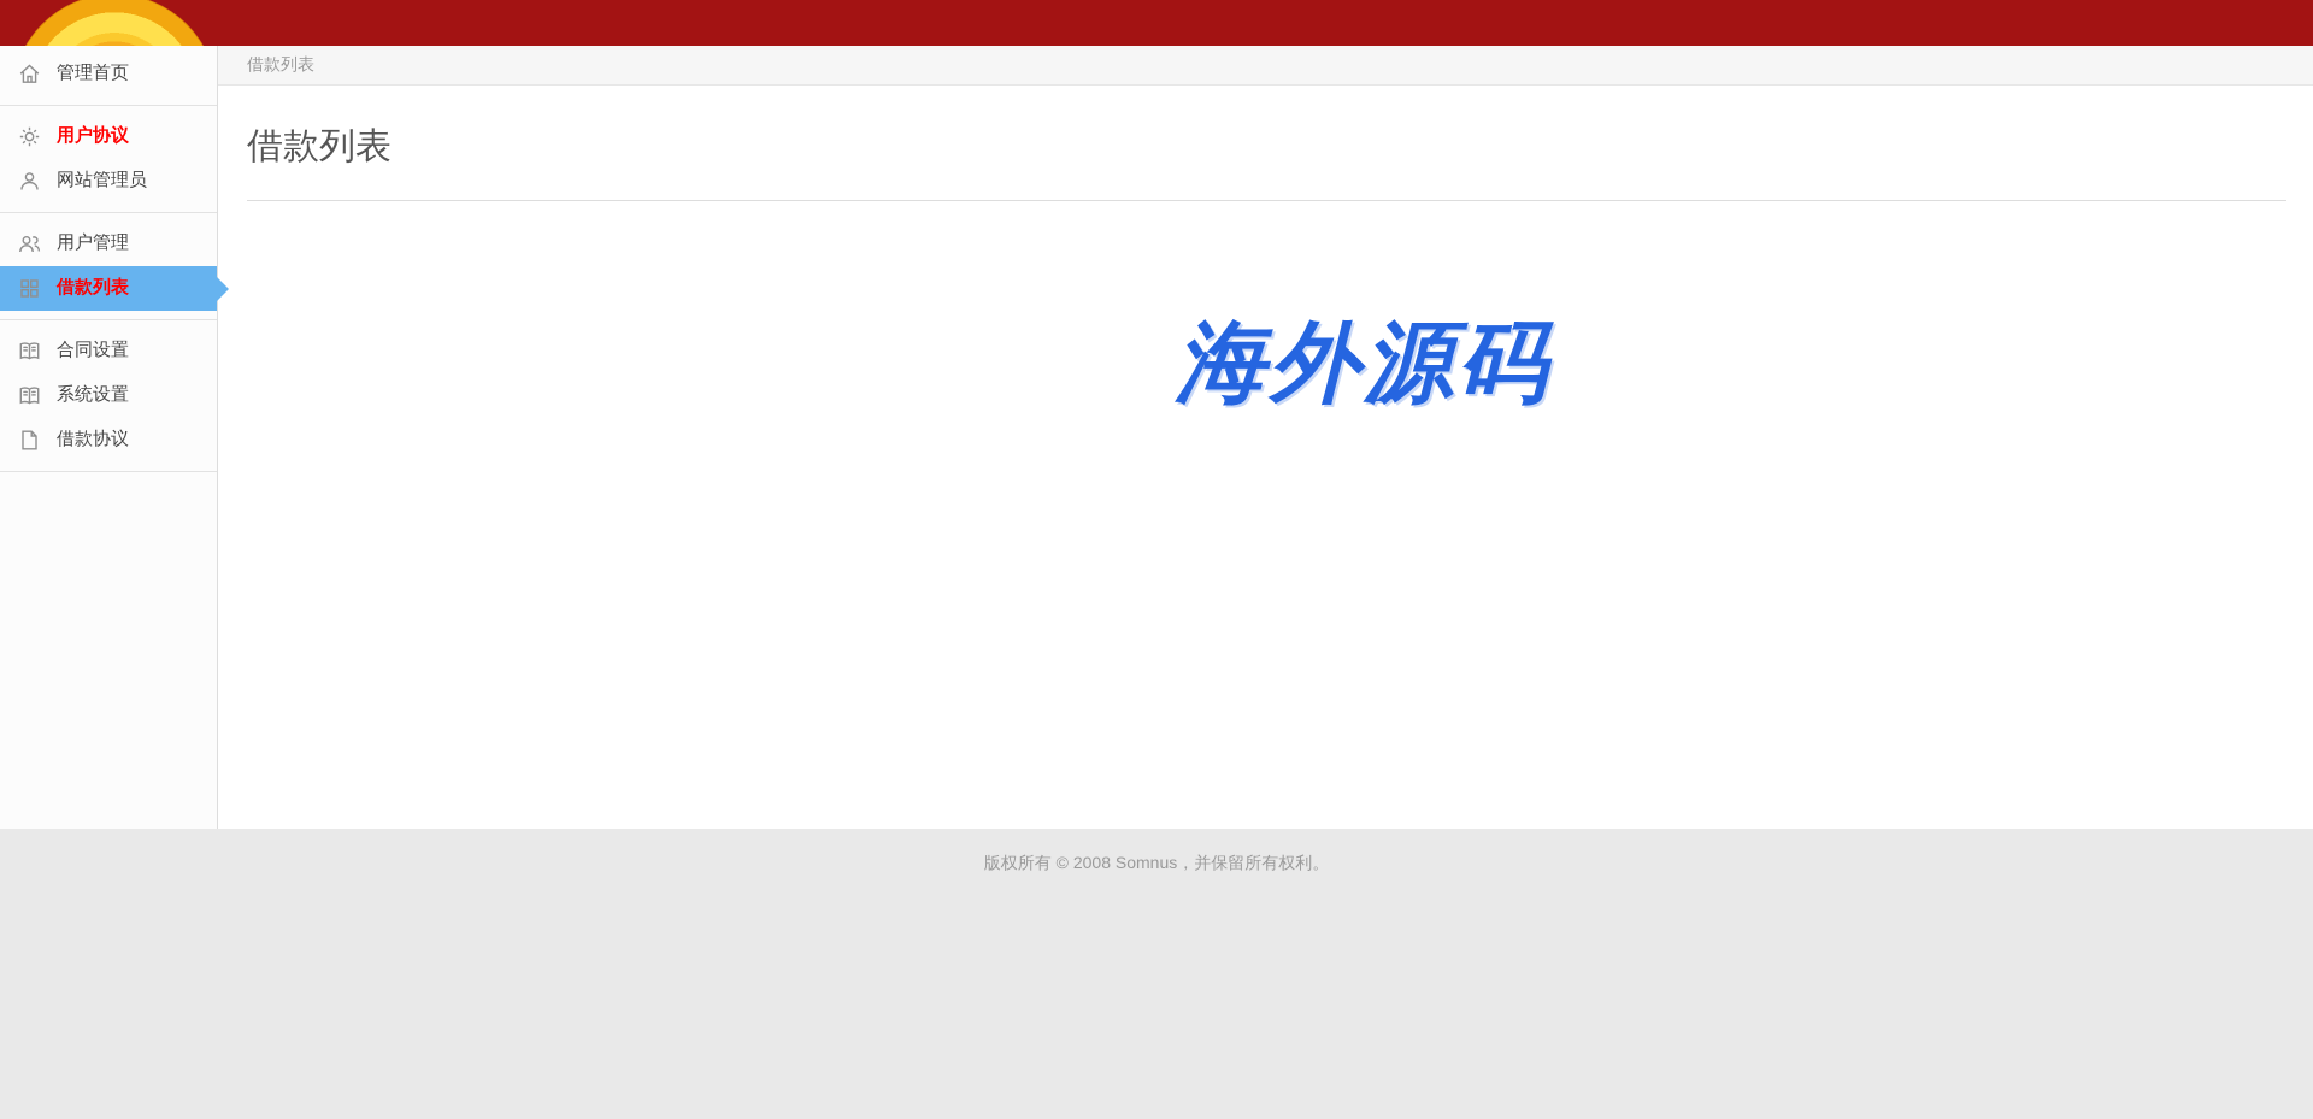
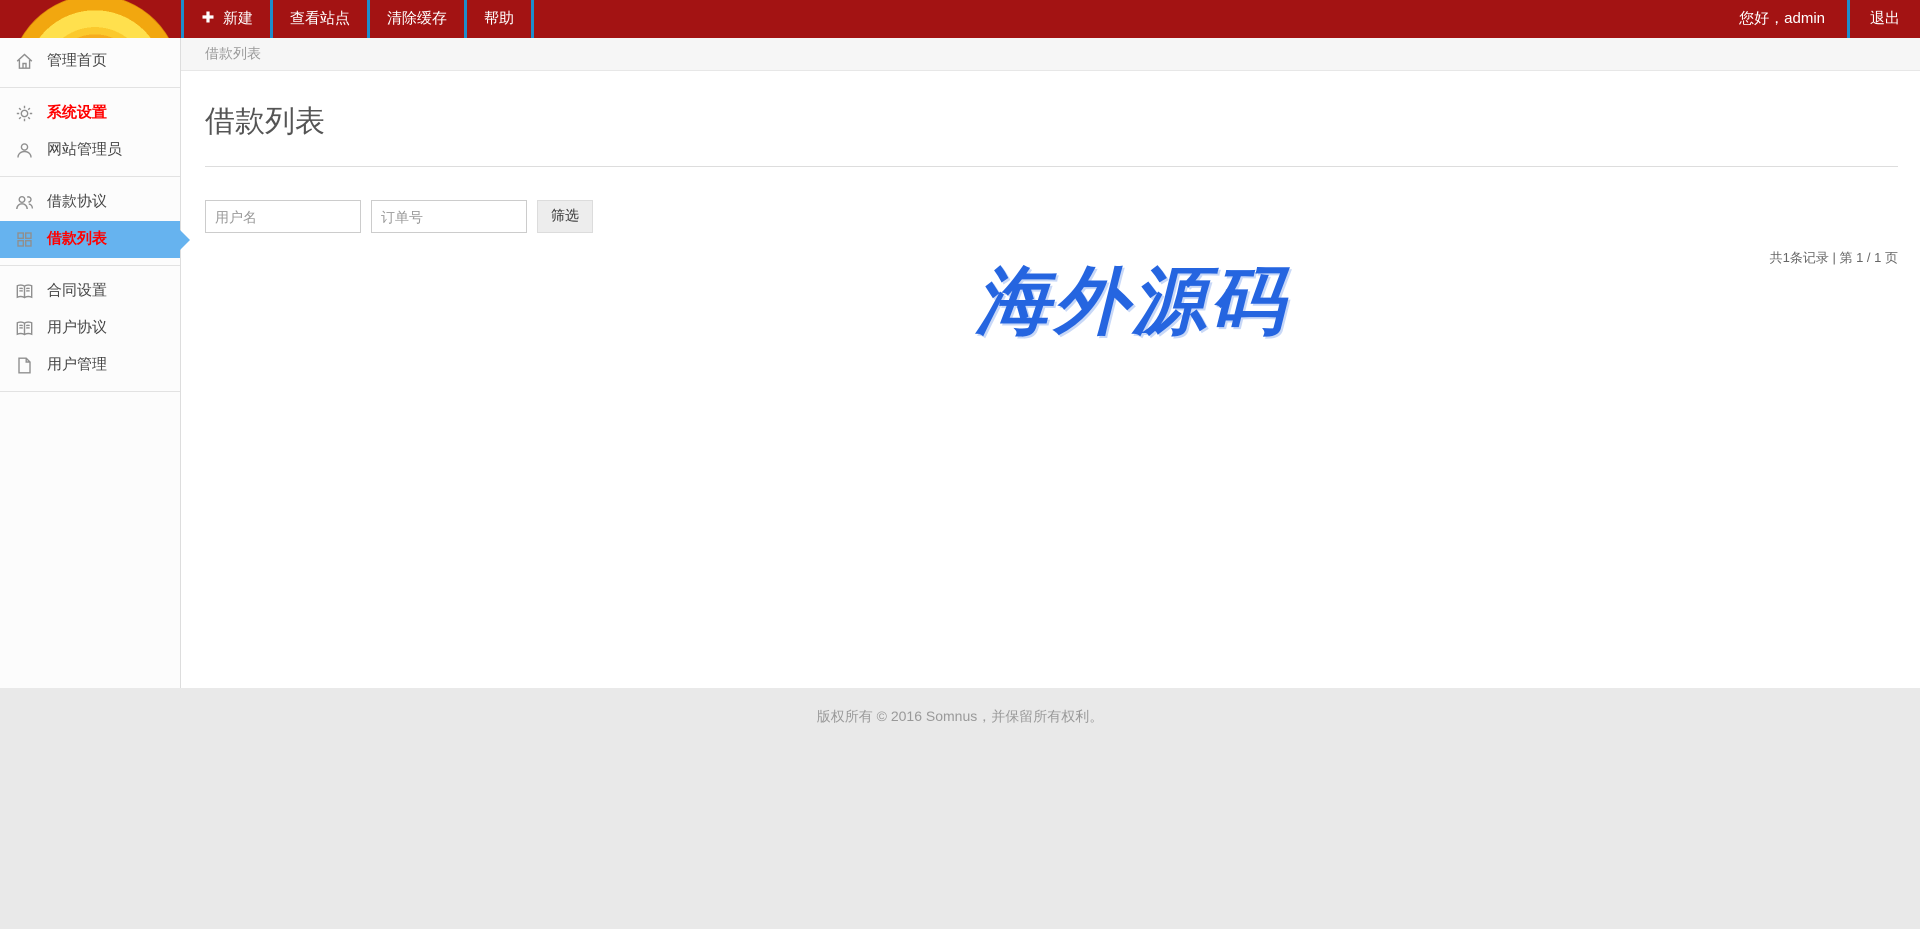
+ 新建
+ 查看站点
+ 清除缓存
+ 帮助
+ 您好，admin
+ 退出
  管理首页
- 用户协议
+ 系统设置
  网站管理员
- 用户管理
+ 借款协议
  借款列表
  合同设置
- 系统设置
+ 用户协议
- 借款协议
+ 用户管理
  借款列表
  借款列表
+ 用户名
+ 订单号
+ 筛选
+ 共1条记录 | 第 1 / 1 页
- 版权所有 © 2008 Somnus，并保留所有权利。
+ 版权所有 © 2016 Somnus，并保留所有权利。
  海外源码
